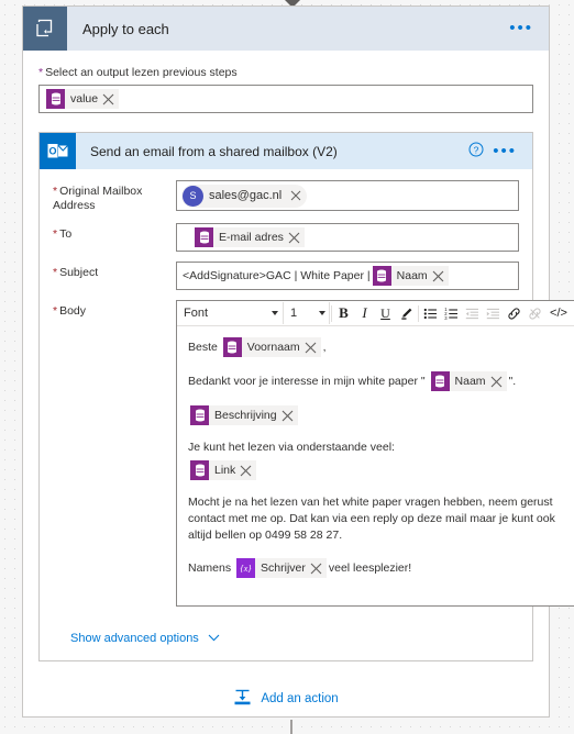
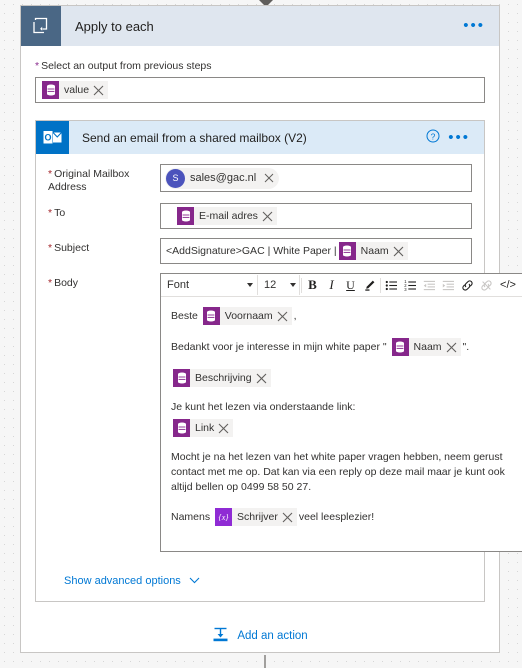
  Apply to each
  •••
- * Select an output lezen previous steps
+ * Select an output from previous steps
  value
  O
  Send an email from a shared mailbox (V2)
  ?
  •••
  * Original Mailbox Address
  S
  sales@gac.nl
  * To
  E-mail adres
  * Subject
  <AddSignature>GAC | White Paper |
  Naam
  * Body
  Font
- 1
+ 12
  B
  I
  U
  </>
  Beste
  Voornaam
  ,
  Bedankt voor je interesse in mijn white paper "
  Naam
  ".
  Beschrijving
- Je kunt het lezen via onderstaande veel:
+ Je kunt het lezen via onderstaande link:
  Link
- Mocht je na het lezen van het white paper vragen hebben, neem gerust contact met me op. Dat kan via een reply op deze mail maar je kunt ook altijd bellen op 0499 58 28 27.
+ Mocht je na het lezen van het white paper vragen hebben, neem gerust contact met me op. Dat kan via een reply op deze mail maar je kunt ook altijd bellen op 0499 58 50 27.
  Namens
  {x}
  Schrijver
  veel leesplezier!
  Show advanced options
  Add an action
